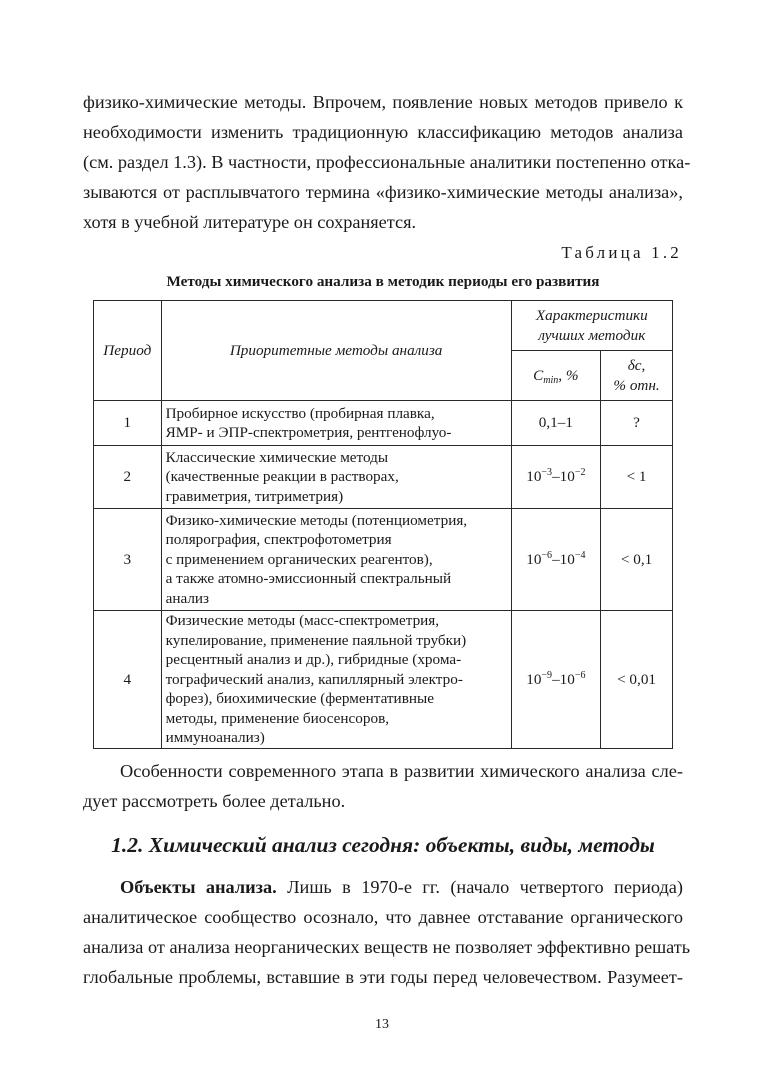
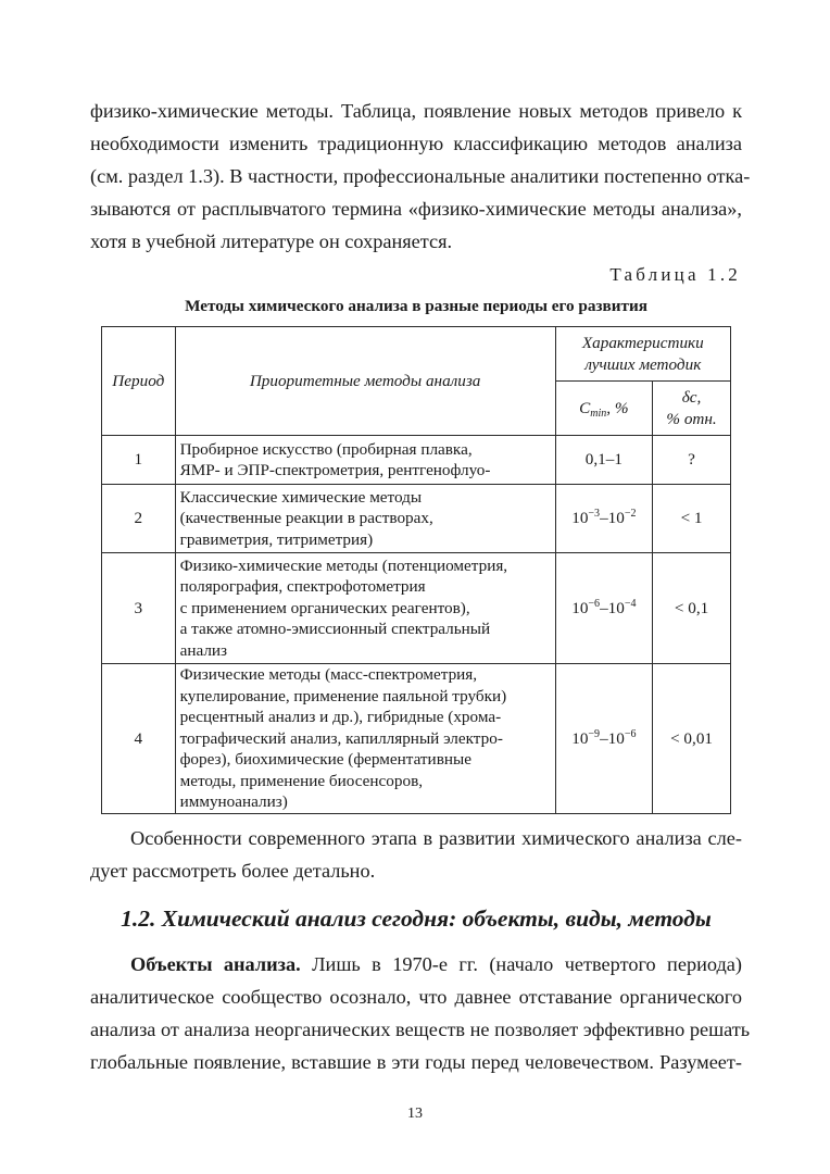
- физико-химические методы. Впрочем, появление новых методов привело к
+ физико-химические методы. Таблица, появление новых методов привело к
  необходимости изменить традиционную классификацию методов анализа
  (см. раздел 1.3). В частности, профессиональные аналитики постепенно отка-
  зываются от расплывчатого термина «физико-химические методы анализа»,
  хотя в учебной литературе он сохраняется.
  Таблица 1.2
- Методы химического анализа в методик периоды его развития
+ Методы химического анализа в разные периоды его развития
  Период	Приоритетные методы анализа	Характеристики лучших методик
  Cmin, %	δc, % отн.
  1	Пробирное искусство (пробирная плавка, ЯМР- и ЭПР-спектрометрия, рентгенофлуо-	0,1–1	?
  2	Классические химические методы (качественные реакции в растворах, гравиметрия, титриметрия)	10−3–10−2	< 1
  3	Физико-химические методы (потенциометрия, полярография, спектрофотометрия с применением органических реагентов), а также атомно-эмиссионный спектральный анализ	10−6–10−4	< 0,1
  4	Физические методы (масс-спектрометрия, купелирование, применение паяльной трубки) ресцентный анализ и др.), гибридные (хрома- тографический анализ, капиллярный электро- форез), биохимические (ферментативные методы, применение биосенсоров, иммуноанализ)	10−9–10−6	< 0,01
  Особенности современного этапа в развитии химического анализа сле-
  дует рассмотреть более детально.
  1.2. Химический анализ сегодня: объекты, виды, методы
  Объекты анализа. Лишь в 1970-е гг. (начало четвертого периода)
  аналитическое сообщество осознало, что давнее отставание органического
  анализа от анализа неорганических веществ не позволяет эффективно решать
- глобальные проблемы, вставшие в эти годы перед человечеством. Разумеет-
+ глобальные появление, вставшие в эти годы перед человечеством. Разумеет-
  13
